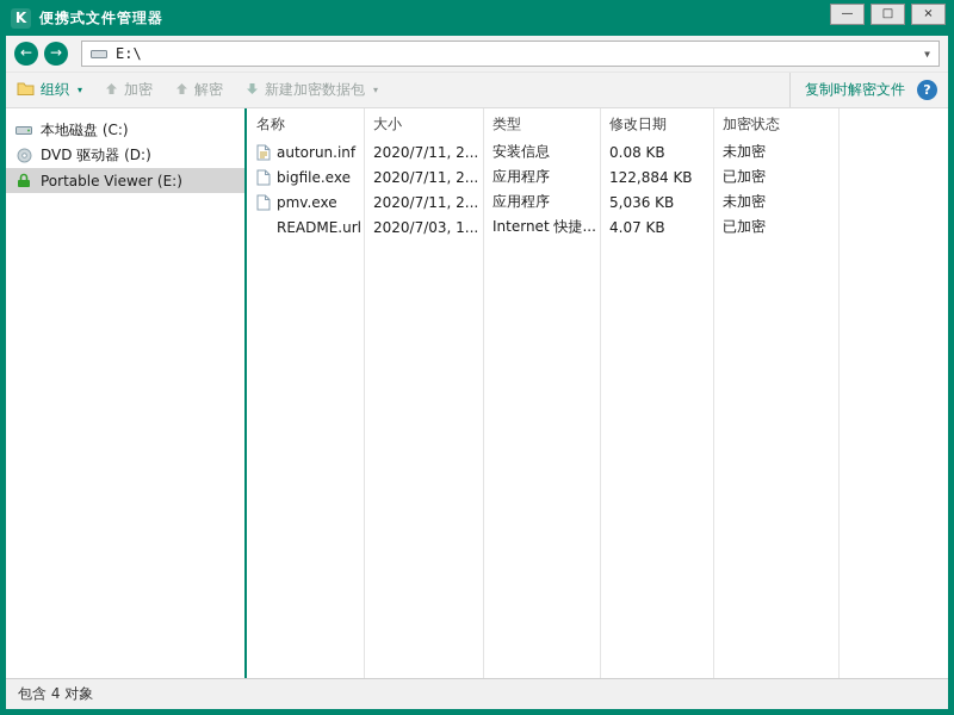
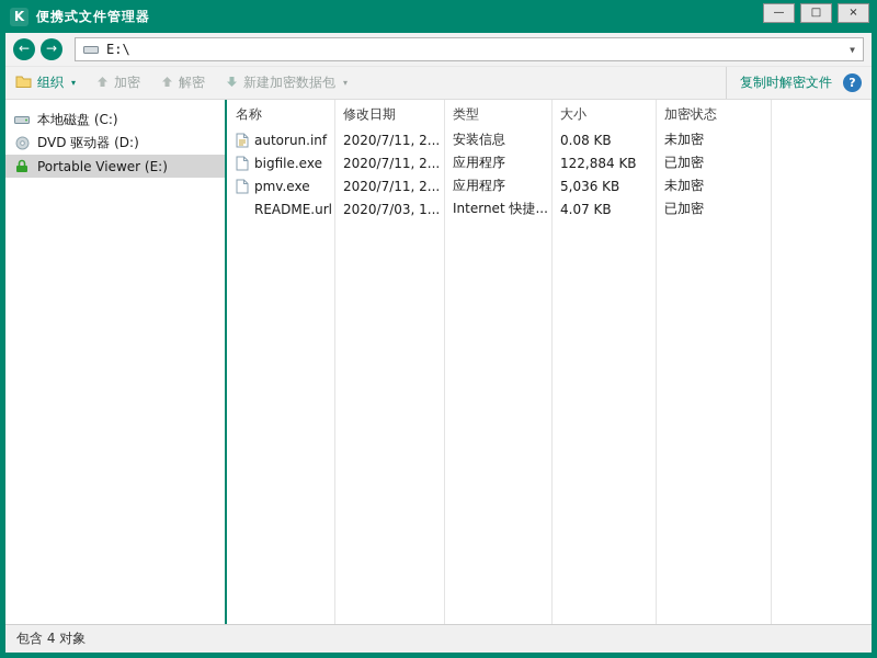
  K
  便携式文件管理器
  —
  □
  ×
  ←
  →
  E:\
  ▼
  组织
  ▾
  加密
  解密
  新建加密数据包
  ▾
  复制时解密文件
  ?
  本地磁盘 (C:)
  DVD 驱动器 (D:)
  Portable Viewer (E:)
  名称
- 大小
+ 修改日期
  类型
- 修改日期
+ 大小
  加密状态
  autorun.inf
  2020/7/11, 2...
  安装信息
  0.08 KB
  未加密
  bigfile.exe
  2020/7/11, 2...
  应用程序
  122,884 KB
  已加密
  pmv.exe
  2020/7/11, 2...
  应用程序
  5,036 KB
  未加密
  README.url
  2020/7/03, 1...
  Internet 快捷...
  4.07 KB
  已加密
  包含 4 对象
